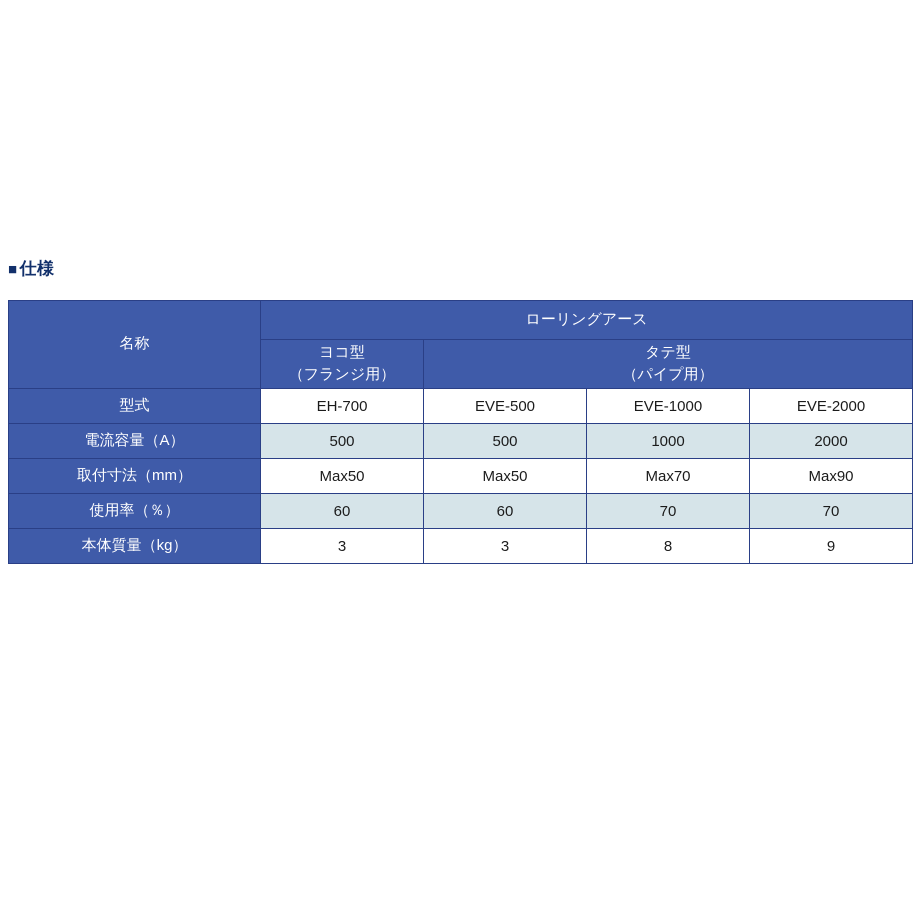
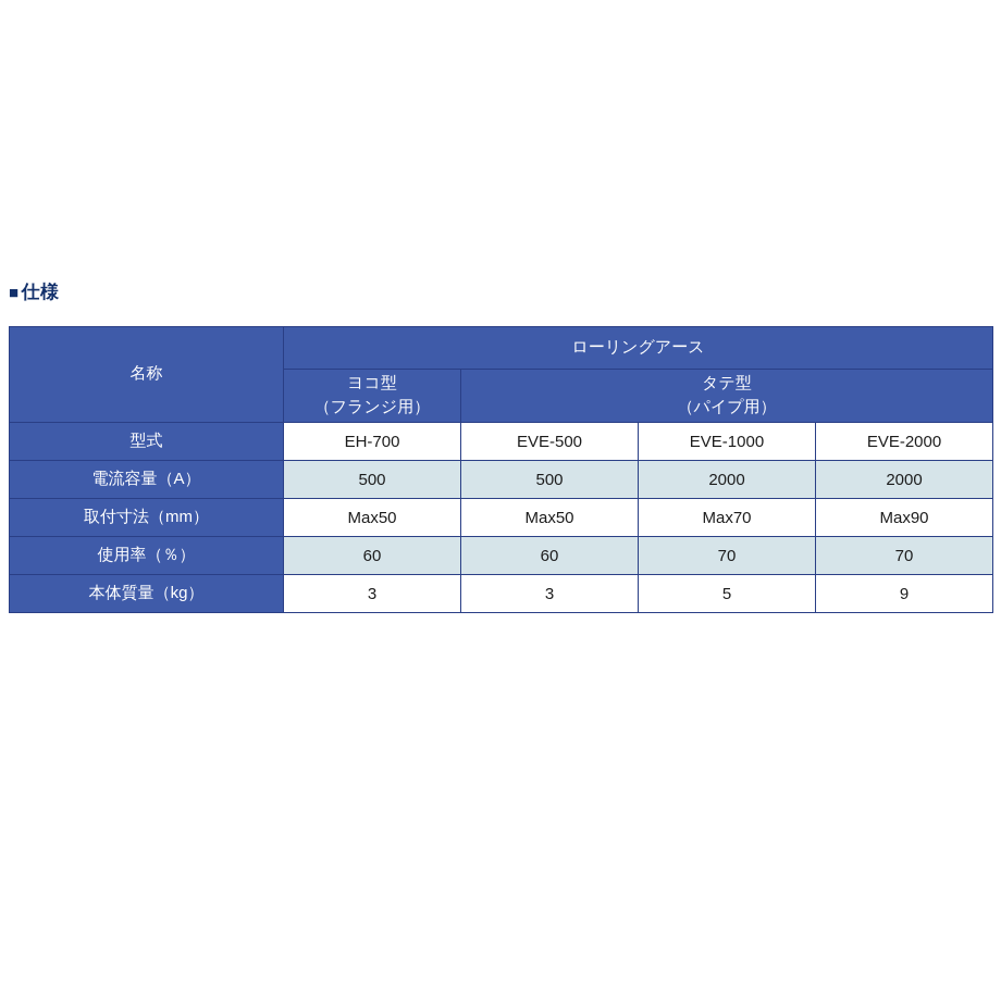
  ■仕様
  名称	ローリングアース
  ヨコ型 （フランジ用）	タテ型 （パイプ用）
  型式	EH-700	EVE-500	EVE-1000	EVE-2000
- 電流容量（A）	500	500	1000	2000
+ 電流容量（A）	500	500	2000	2000
  取付寸法（mm）	Max50	Max50	Max70	Max90
  使用率（％）	60	60	70	70
- 本体質量（kg）	3	3	8	9
+ 本体質量（kg）	3	3	5	9
